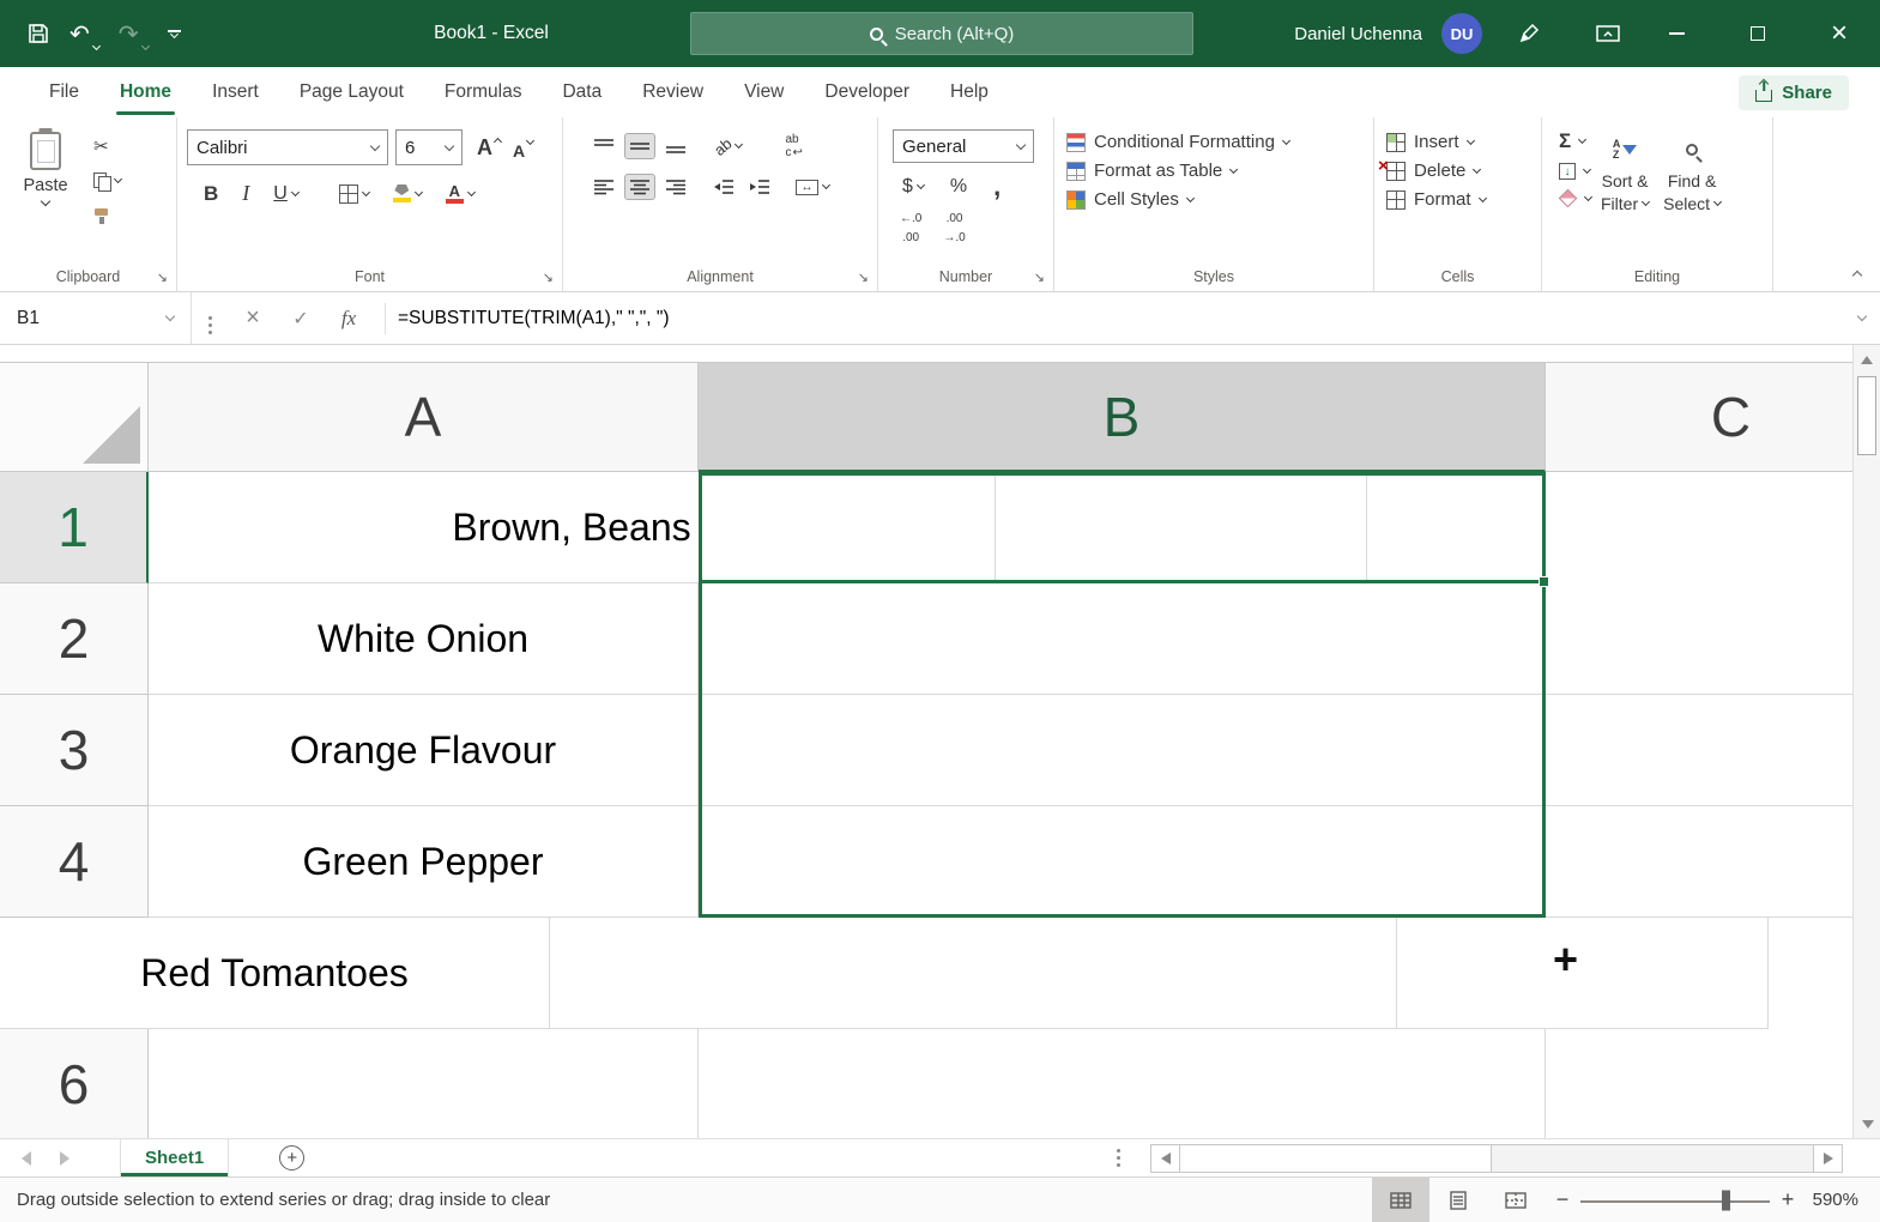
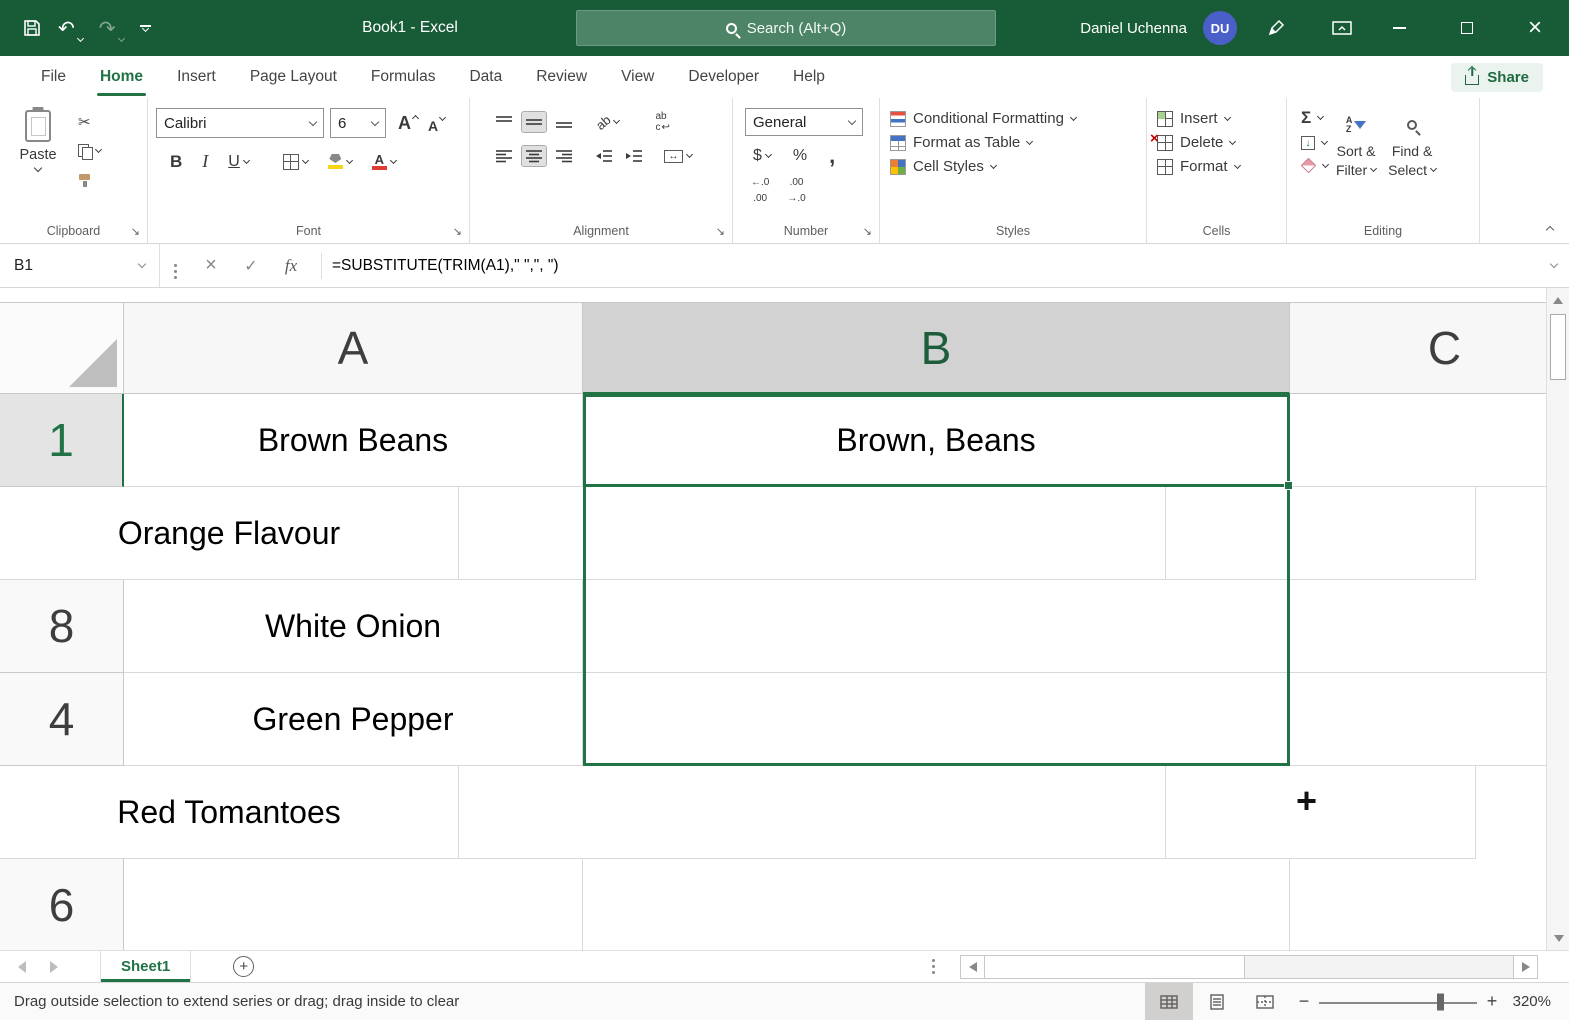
  Book1 - Excel
  Search (Alt+Q)
  Daniel Uchenna
  DU
  File
  Home
  Insert
  Page Layout
  Formulas
  Data
  Review
  View
  Developer
  Help
  Share
  Paste
  Clipboard
  Calibri
  6
  A
  A
  B
  I
  U
  A
  Font
  ab
  c
  Alignment
  General
  $
  %
  ,
  ←.0
  .00
  .00
  →.0
  Number
  Conditional Formatting
  Format as Table
  Cell Styles
  Styles
  Insert
  Delete
  Format
  Cells
  Σ
  A
  Z
  Sort &
  Filter
  Find &
  Select
  Editing
  B1
  fx
  =SUBSTITUTE(TRIM(A1)," ",", ")
  A
  B
  C
  1
+ Brown Beans
  Brown, Beans
- 2
- White Onion
+ Orange Flavour
- 3
+ 8
- Orange Flavour
+ White Onion
  4
  Green Pepper
  Red Tomantoes
  6
  +
  Sheet1
  Drag outside selection to extend series or drag; drag inside to clear
  −
  +
- 590%
+ 320%
